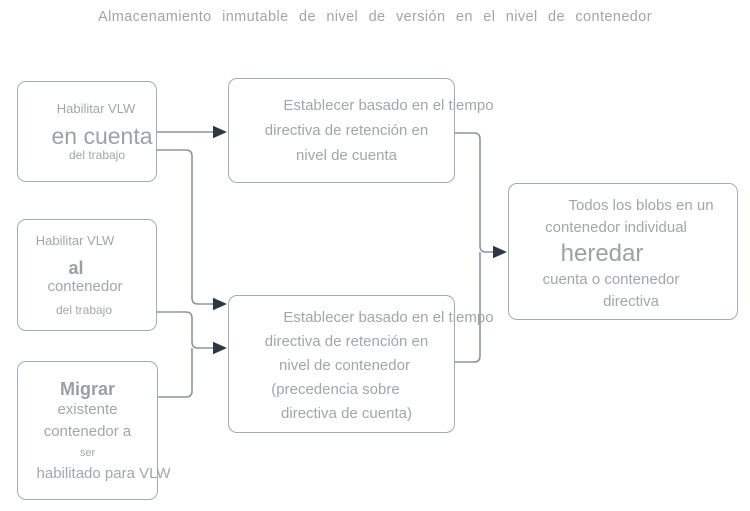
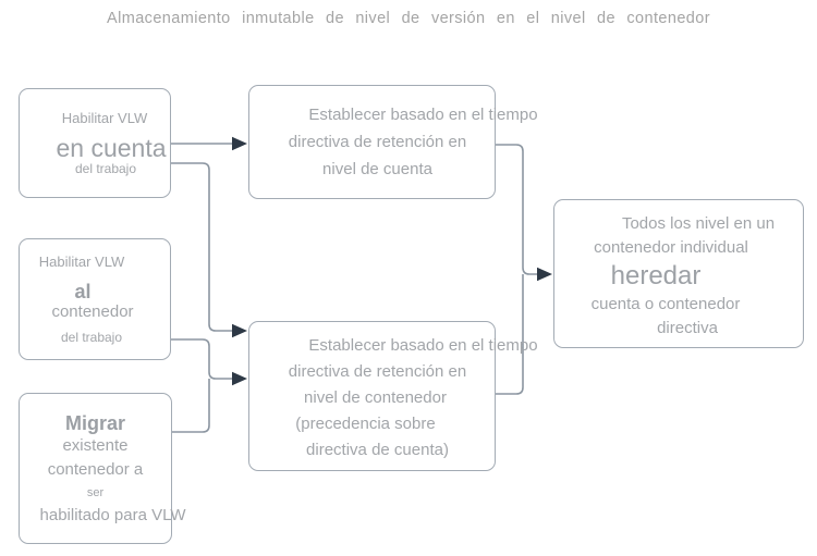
  Almacenamiento inmutable de nivel de versión en el nivel de contenedor
  Habilitar VLW
  en cuenta
  del trabajo
  Habilitar VLW
  al
  contenedor
  del trabajo
  Migrar
  existente
  contenedor a
  ser
  habilitado para VLW
  Establecer basado en el tiempo
  directiva de retención en
  nivel de cuenta
  Establecer basado en el tiempo
  directiva de retención en
  nivel de contenedor
  (precedencia sobre
  directiva de cuenta)
- Todos los blobs en un
+ Todos los nivel en un
  contenedor individual
  heredar
  cuenta o contenedor
  directiva
